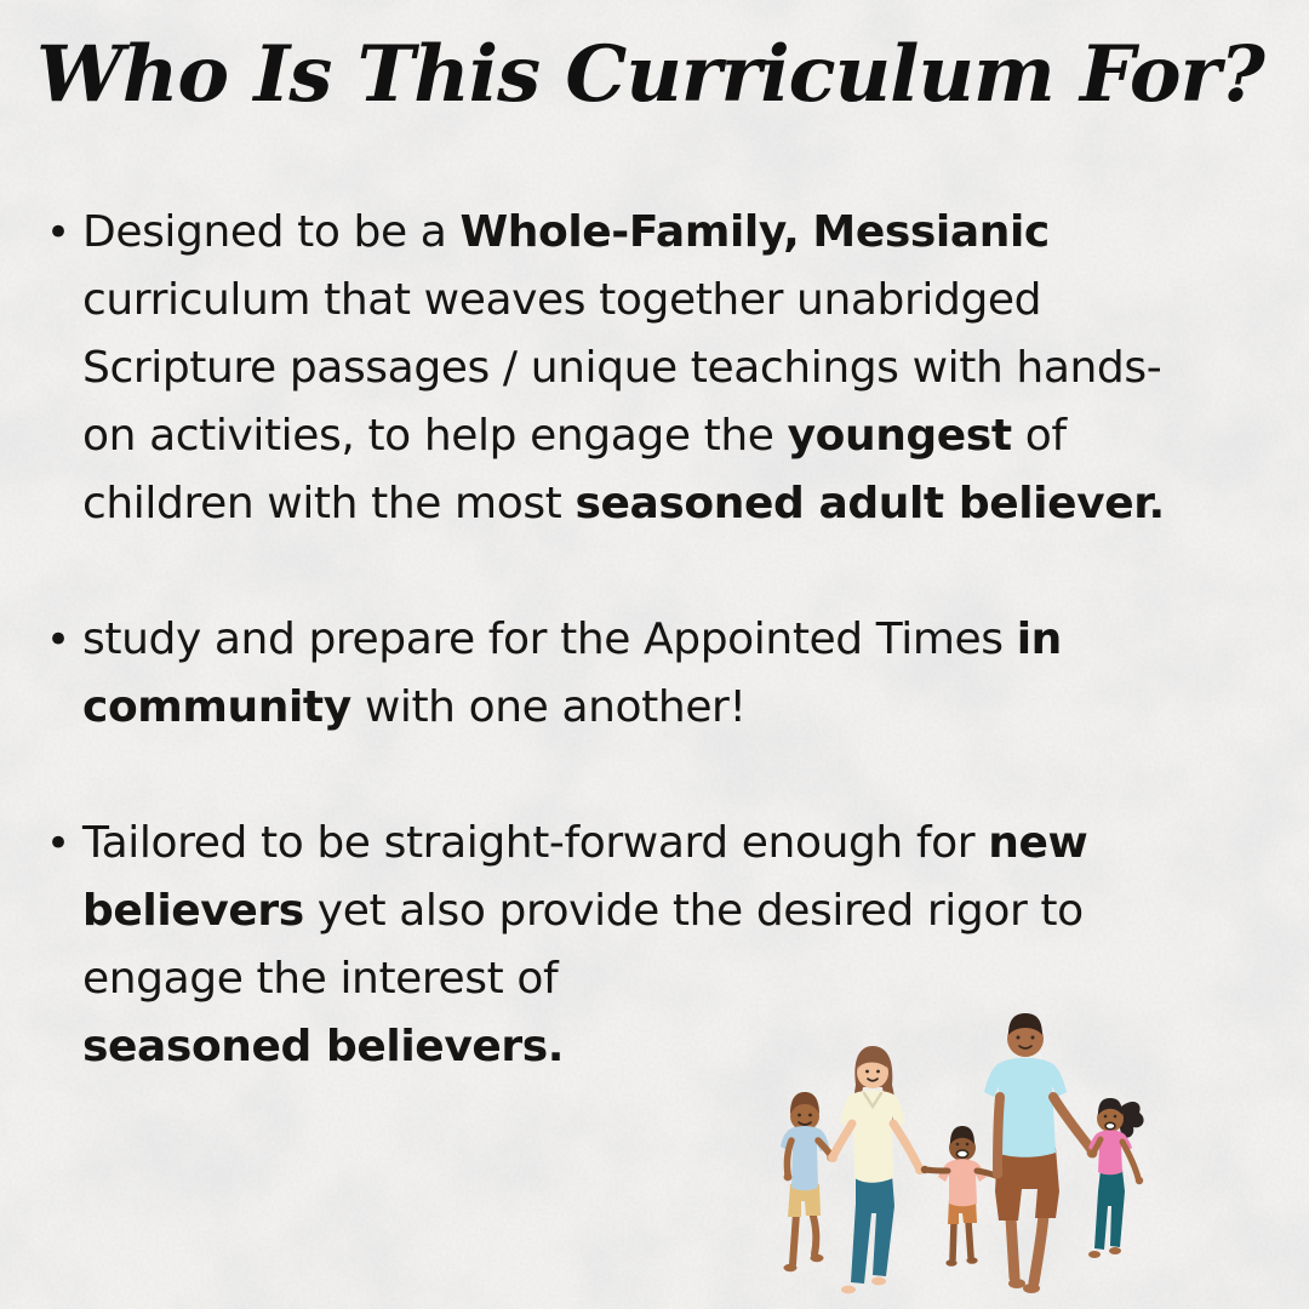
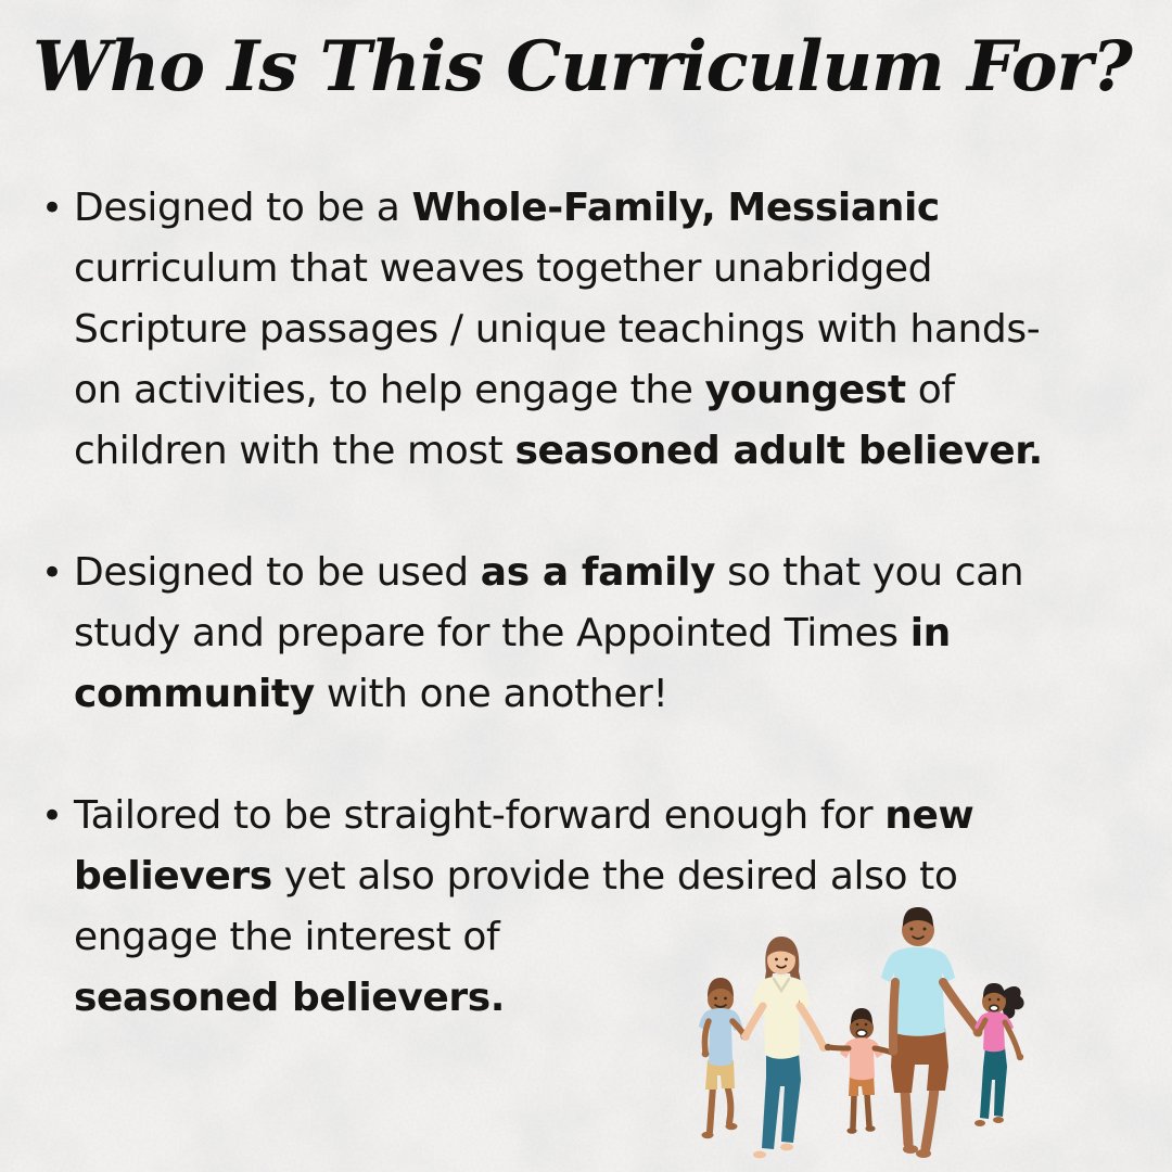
  Who Is This Curriculum For?
  •
  Designed to be a Whole-Family, Messianic
  curriculum that weaves together unabridged
  Scripture passages / unique teachings with hands-
  on activities, to help engage the youngest of
  children with the most seasoned adult believer.
  •
+ Designed to be used as a family so that you can
  study and prepare for the Appointed Times in
  community with one another!
  •
  Tailored to be straight-forward enough for new
- believers yet also provide the desired rigor to
+ believers yet also provide the desired also to
  engage the interest of
  seasoned believers.
